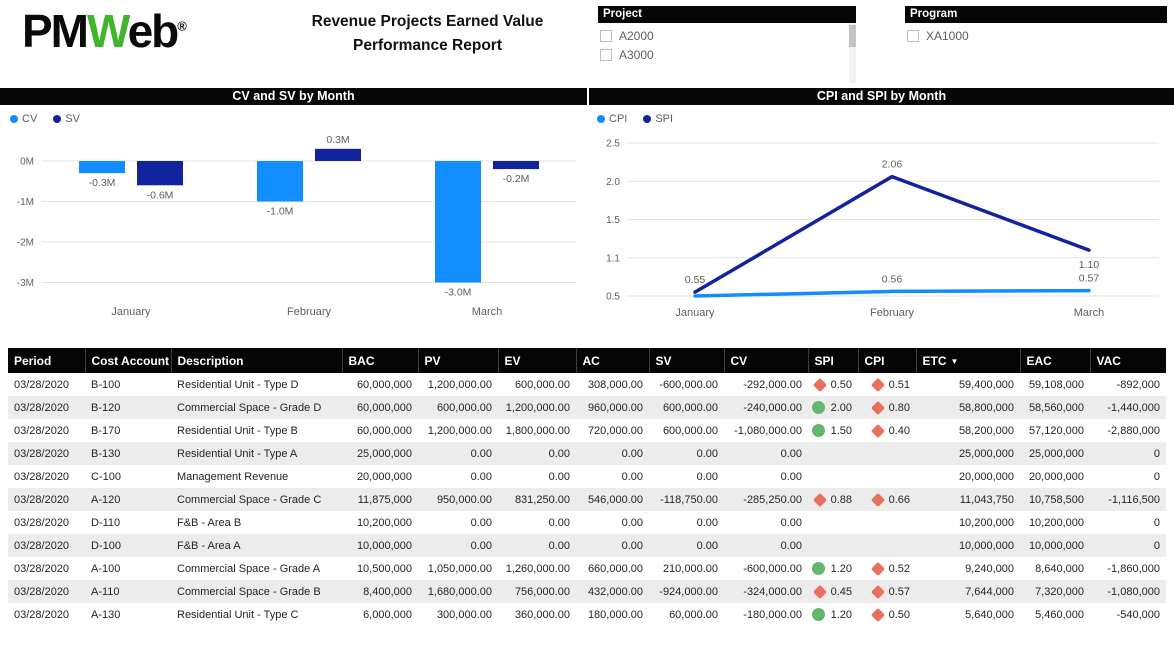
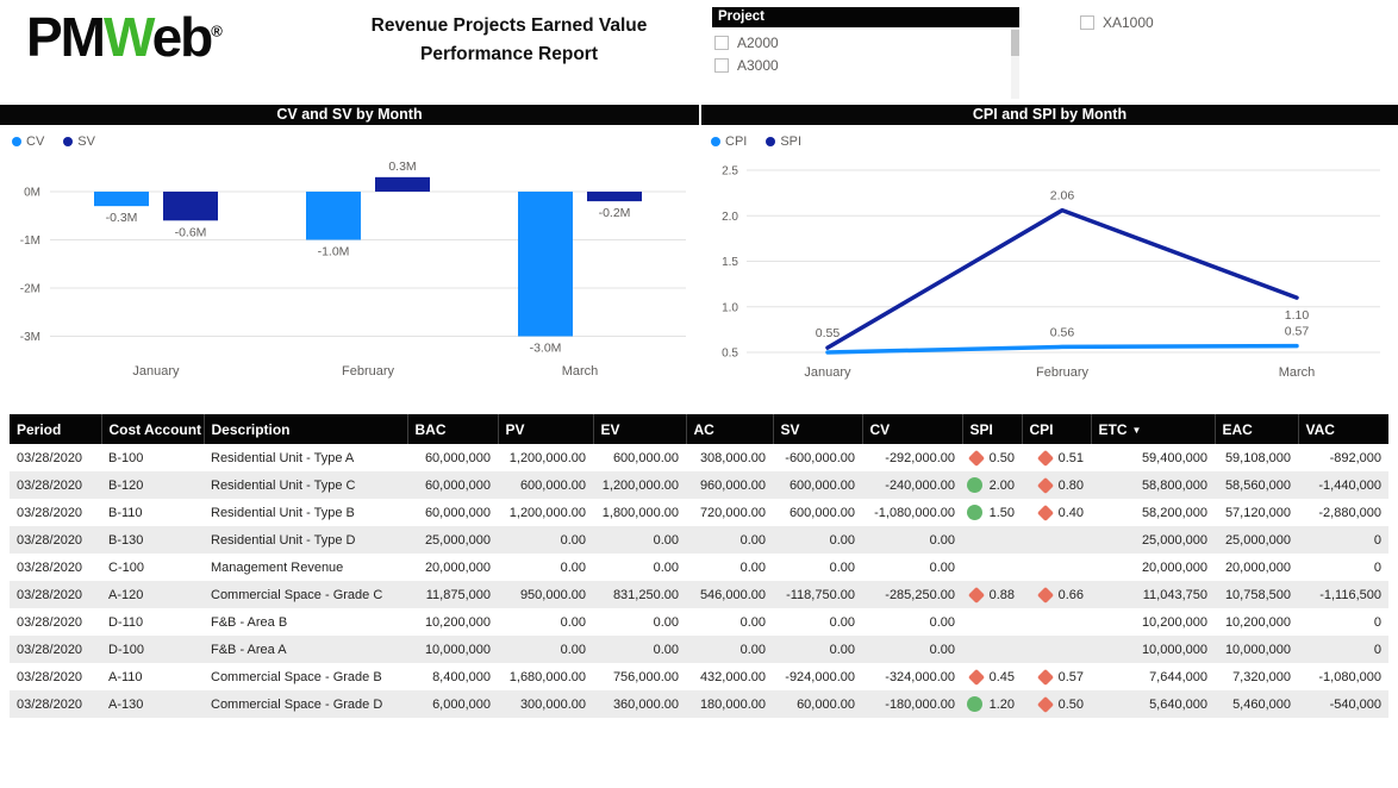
  PMWeb®
  Revenue Projects Earned Value
  Performance Report
  Project
  A2000
  A3000
- Program
  XA1000
  CV and SV by Month
  CPI and SPI by Month
  CV
  SV
  0M
  -1M
  -2M
  -3M
  January
  -0.3M
  -0.6M
  February
  -1.0M
  0.3M
  March
  -3.0M
  -0.2M
  CPI
  SPI
  0.5
- 1.1
+ 1.0
  1.5
  2.0
  2.5
  January
  February
  March
  0.56
  0.57
  0.55
  2.06
  1.10
  Period	Cost Account	Description	BAC	PV	EV	AC	SV	CV	SPI	CPI	ETC ▼	EAC	VAC
- 03/28/2020	B-100	Residential Unit - Type D	60,000,000	1,200,000.00	600,000.00	308,000.00	-600,000.00	-292,000.00	0.50	0.51	59,400,000	59,108,000	-892,000
+ 03/28/2020	B-100	Residential Unit - Type A	60,000,000	1,200,000.00	600,000.00	308,000.00	-600,000.00	-292,000.00	0.50	0.51	59,400,000	59,108,000	-892,000
- 03/28/2020	B-120	Commercial Space - Grade D	60,000,000	600,000.00	1,200,000.00	960,000.00	600,000.00	-240,000.00	2.00	0.80	58,800,000	58,560,000	-1,440,000
+ 03/28/2020	B-120	Residential Unit - Type C	60,000,000	600,000.00	1,200,000.00	960,000.00	600,000.00	-240,000.00	2.00	0.80	58,800,000	58,560,000	-1,440,000
- 03/28/2020	B-170	Residential Unit - Type B	60,000,000	1,200,000.00	1,800,000.00	720,000.00	600,000.00	-1,080,000.00	1.50	0.40	58,200,000	57,120,000	-2,880,000
+ 03/28/2020	B-110	Residential Unit - Type B	60,000,000	1,200,000.00	1,800,000.00	720,000.00	600,000.00	-1,080,000.00	1.50	0.40	58,200,000	57,120,000	-2,880,000
- 03/28/2020	B-130	Residential Unit - Type A	25,000,000	0.00	0.00	0.00	0.00	0.00			25,000,000	25,000,000	0
+ 03/28/2020	B-130	Residential Unit - Type D	25,000,000	0.00	0.00	0.00	0.00	0.00			25,000,000	25,000,000	0
  03/28/2020	C-100	Management Revenue	20,000,000	0.00	0.00	0.00	0.00	0.00			20,000,000	20,000,000	0
  03/28/2020	A-120	Commercial Space - Grade C	11,875,000	950,000.00	831,250.00	546,000.00	-118,750.00	-285,250.00	0.88	0.66	11,043,750	10,758,500	-1,116,500
  03/28/2020	D-110	F&B - Area B	10,200,000	0.00	0.00	0.00	0.00	0.00			10,200,000	10,200,000	0
  03/28/2020	D-100	F&B - Area A	10,000,000	0.00	0.00	0.00	0.00	0.00			10,000,000	10,000,000	0
- 03/28/2020	A-100	Commercial Space - Grade A	10,500,000	1,050,000.00	1,260,000.00	660,000.00	210,000.00	-600,000.00	1.20	0.52	9,240,000	8,640,000	-1,860,000
  03/28/2020	A-110	Commercial Space - Grade B	8,400,000	1,680,000.00	756,000.00	432,000.00	-924,000.00	-324,000.00	0.45	0.57	7,644,000	7,320,000	-1,080,000
- 03/28/2020	A-130	Residential Unit - Type C	6,000,000	300,000.00	360,000.00	180,000.00	60,000.00	-180,000.00	1.20	0.50	5,640,000	5,460,000	-540,000
+ 03/28/2020	A-130	Commercial Space - Grade D	6,000,000	300,000.00	360,000.00	180,000.00	60,000.00	-180,000.00	1.20	0.50	5,640,000	5,460,000	-540,000
